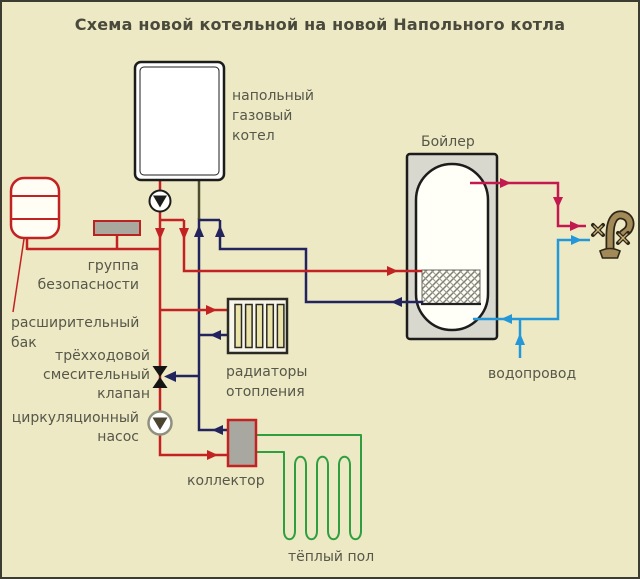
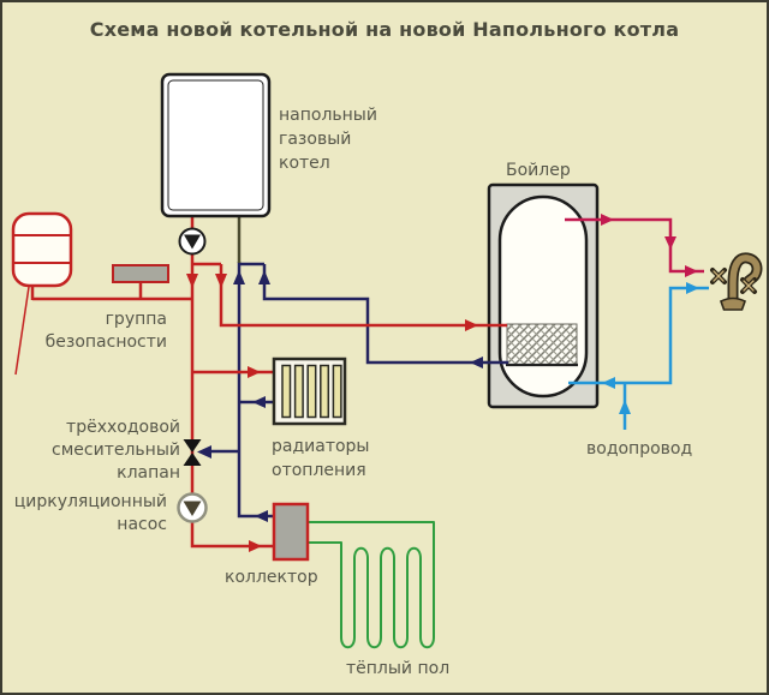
  Схема новой котельной на новой Напольного котла
  напольный
  газовый
  котел
  Бойлер
  группа
  безопасности
- расширительный
- бак
  трёхходовой
  смесительный
  клапан
  циркуляционный
  насос
  коллектор
  радиаторы
  отопления
  тёплый пол
  водопровод
